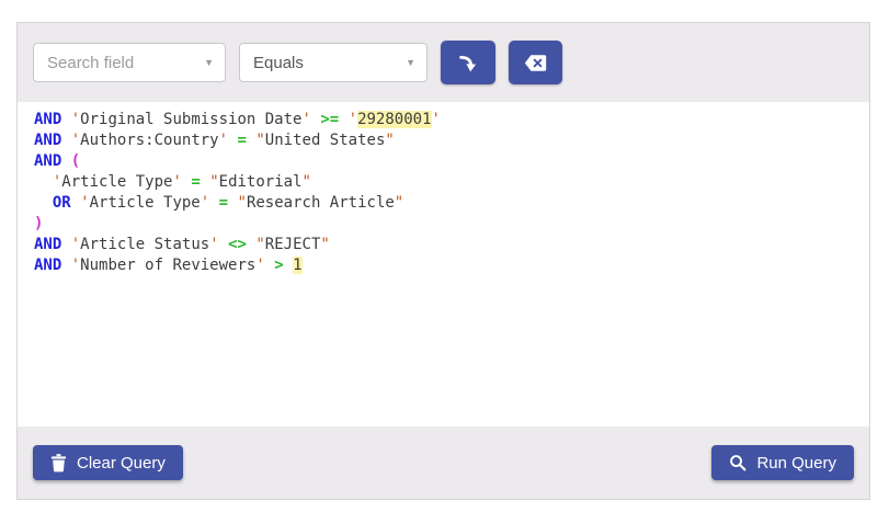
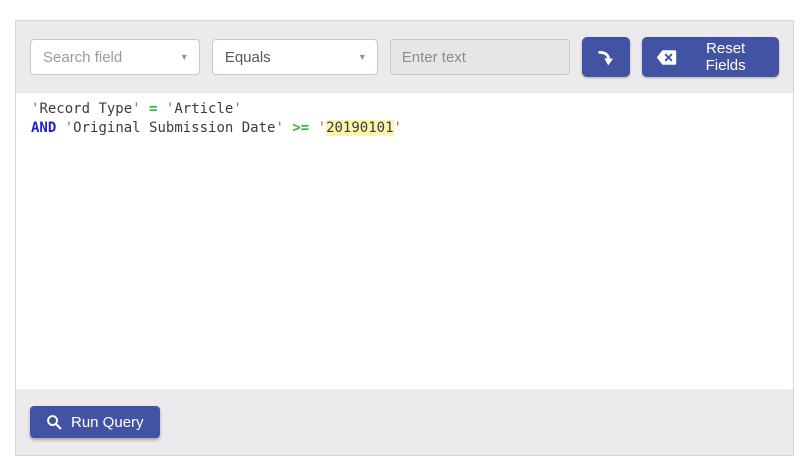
  Search field
  ▼
  Equals
  ▼
+ Enter text
+ Reset Fields
+ 'Record Type' = 'Article'
- AND 'Original Submission Date' >= '29280001'
+ AND 'Original Submission Date' >= '20190101'
- AND 'Authors:Country' = "United States"
- AND (
- 'Article Type' = "Editorial"
- OR 'Article Type' = "Research Article"
- )
- AND 'Article Status' <> "REJECT"
- AND 'Number of Reviewers' > 1
- Clear Query
  Run Query
